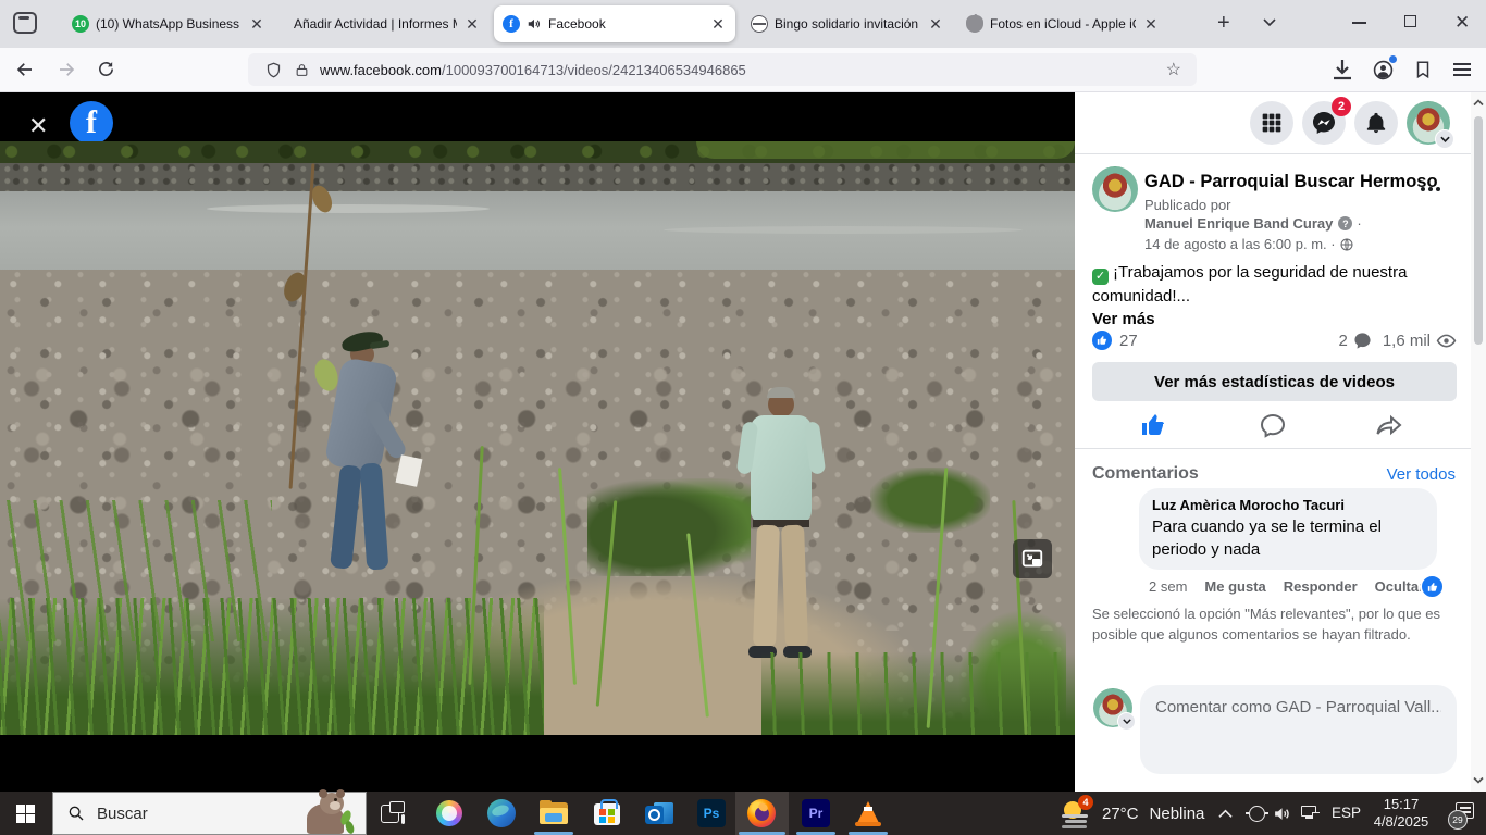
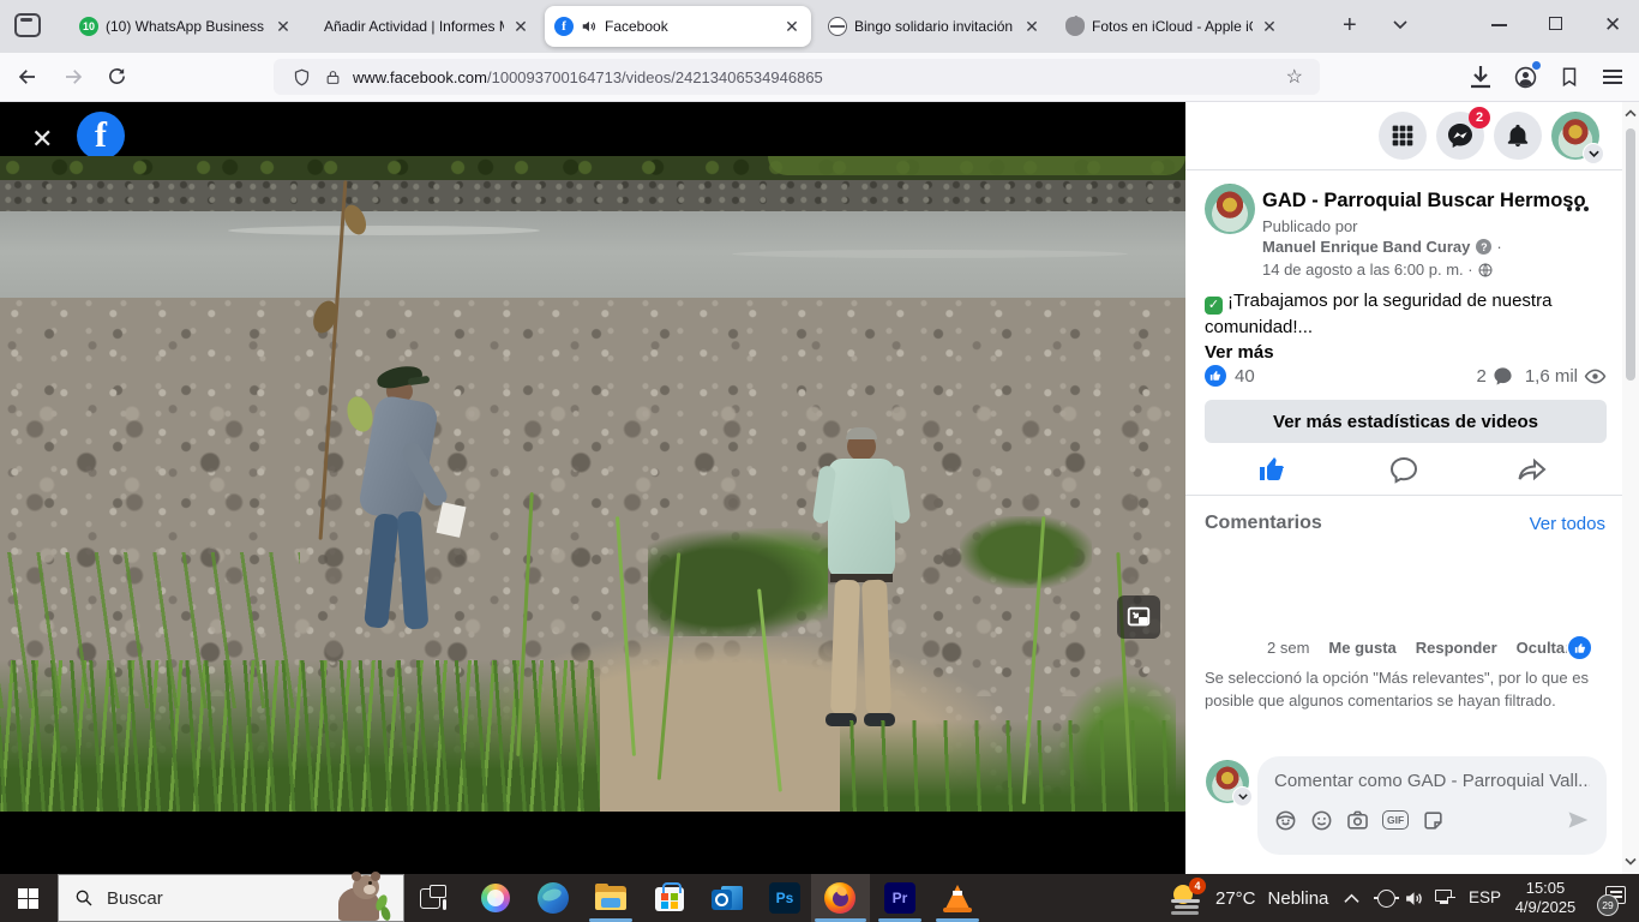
  10
  (10) WhatsApp Business
  ✕
  Añadir Actividad | Informes
  ✕
  f
  Facebook
  ✕
  Bingo solidario invitación
  ✕
  Fotos en iCloud - Apple i
  ✕
  +
  ✕
  www.facebook.com/100093700164713/videos/24213406534946865
  ☆
  ✕
  f
  2
  GAD - Parroquial Buscar Hermoso
  Publicado por
  Manuel Enrique Band Curay
  ?
  ·
  14 de agosto a las 6:00 p. m. ·
  ✓ ¡Trabajamos por la seguridad de nuestra comunidad!...
  Ver más
- 27
+ 40
  2
  1,6 mil
  Ver más estadísticas de videos
  Comentarios
  Ver todos
- Luz Amèrica Morocho Tacuri
- Para cuando ya se le termina el periodo y nada
  2 sem
  Me gusta
  Responder
  Oculta
  Se seleccionó la opción "Más relevantes", por lo que es posible que algunos comentarios se hayan filtrado.
  Comentar como GAD - Parroquial Vall..
+ GIF
  Buscar
  Ps
  Pr
  4
  27°C
  Neblina
  ESP
- 15:17
+ 15:05
- 4/8/2025
+ 4/9/2025
  29
